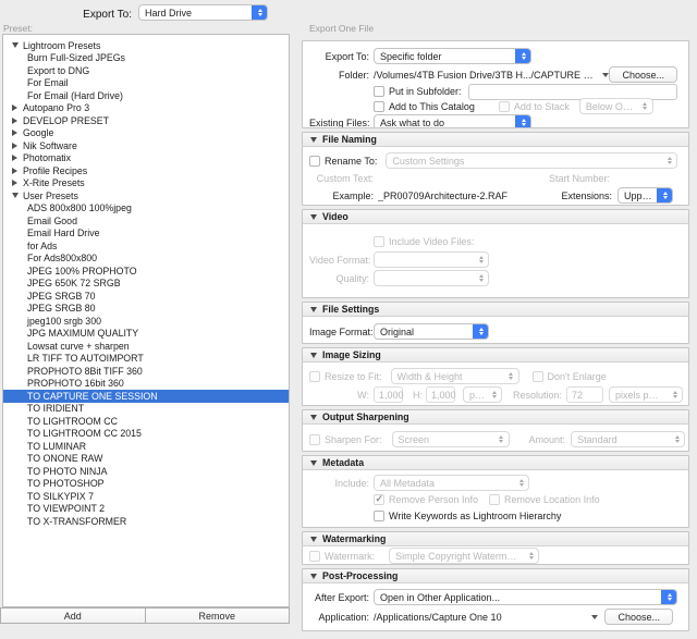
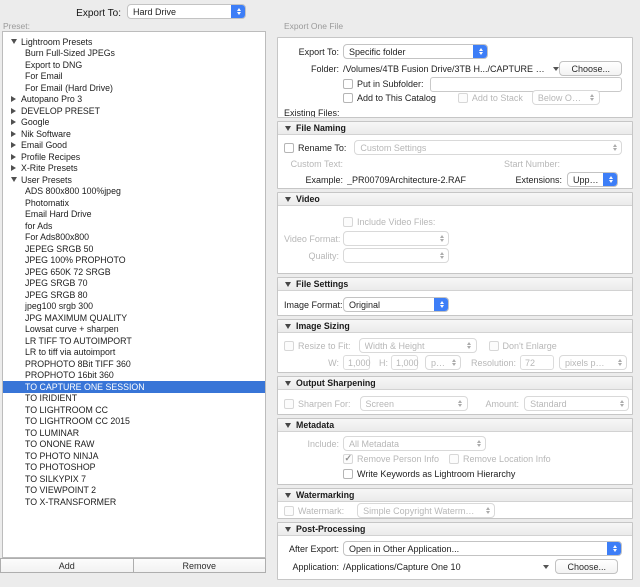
  Export To:
  Hard Drive
  Preset:
  Export One File
  Lightroom Presets
  Burn Full-Sized JPEGs
  Export to DNG
  For Email
  For Email (Hard Drive)
  Autopano Pro 3
  DEVELOP PRESET
  Google
  Nik Software
- Photomatix
+ Email Good
  Profile Recipes
  X-Rite Presets
  User Presets
  ADS 800x800 100%jpeg
- Email Good
+ Photomatix
  Email Hard Drive
  for Ads
  For Ads800x800
+ JEPEG SRGB 50
  JPEG 100% PROPHOTO
  JPEG 650K 72 SRGB
  JPEG SRGB 70
  JPEG SRGB 80
  jpeg100 srgb 300
  JPG MAXIMUM QUALITY
  Lowsat curve + sharpen
  LR TIFF TO AUTOIMPORT
+ LR to tiff via autoimport
  PROPHOTO 8Bit TIFF 360
  PROPHOTO 16bit 360
  TO CAPTURE ONE SESSION
  TO IRIDIENT
  TO LIGHTROOM CC
  TO LIGHTROOM CC 2015
  TO LUMINAR
  TO ONONE RAW
  TO PHOTO NINJA
  TO PHOTOSHOP
  TO SILKYPIX 7
  TO VIEWPOINT 2
  TO X-TRANSFORMER
  Add
  Remove
  Export To:
  Specific folder
  Folder:
  /Volumes/4TB Fusion Drive/3TB H.../CAPTURE ON
  Choose...
  Put in Subfolder:
  Add to This Catalog
  Add to Stack
  Existing Files:
- Ask what to do
  File Naming
  Rename To:
  Custom Settings
  Custom Text:
  Start Number:
  Example:
  _PR00709Architecture-2.RAF
  Extensions:
  Video
  Include Video Files:
  Video Format:
  Quality:
  File Settings
  Image Format:
  Original
  Image Sizing
  Resize to Fit:
  Width & Height
  Don't Enlarge
  W:
  1,000
  H:
  1,000
  Resolution:
  72
  pixels per i
  Output Sharpening
  Sharpen For:
  Screen
  Amount:
  Standard
  Metadata
  Include:
  All Metadata
  Remove Person Info
  Remove Location Info
  Write Keywords as Lightroom Hierarchy
  Watermarking
  Watermark:
  Simple Copyright Watermark
  Post-Processing
  After Export:
  Open in Other Application...
  Application:
  /Applications/Capture One 10
  Choose...
